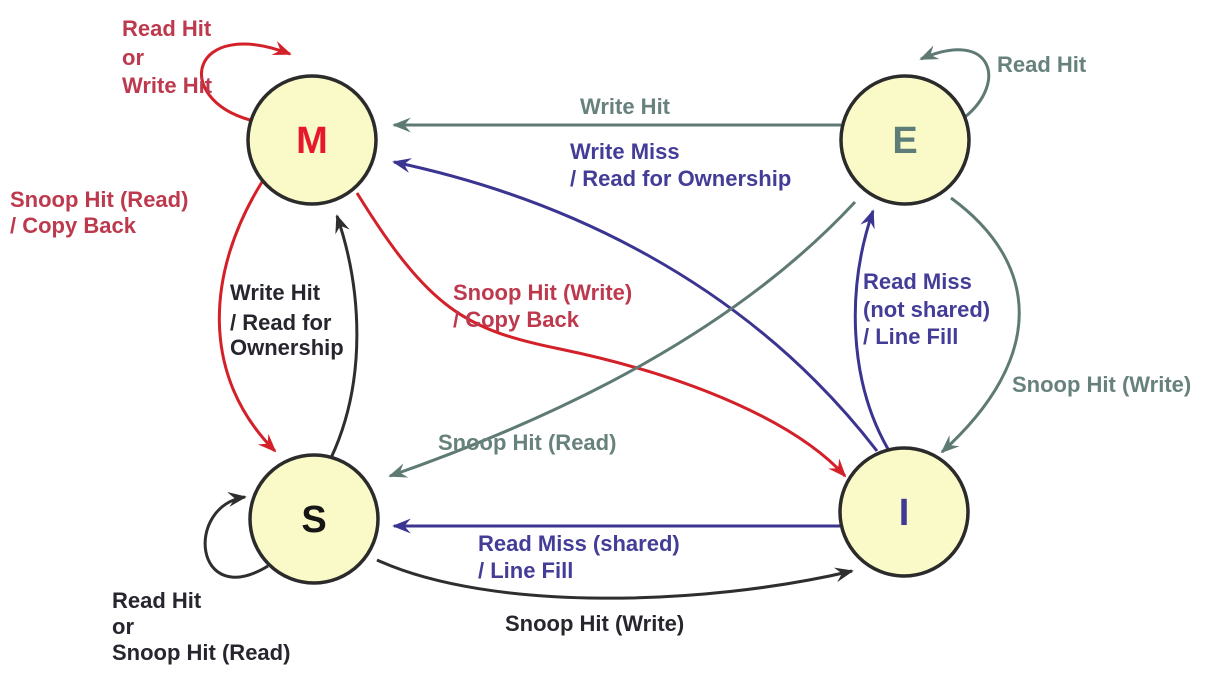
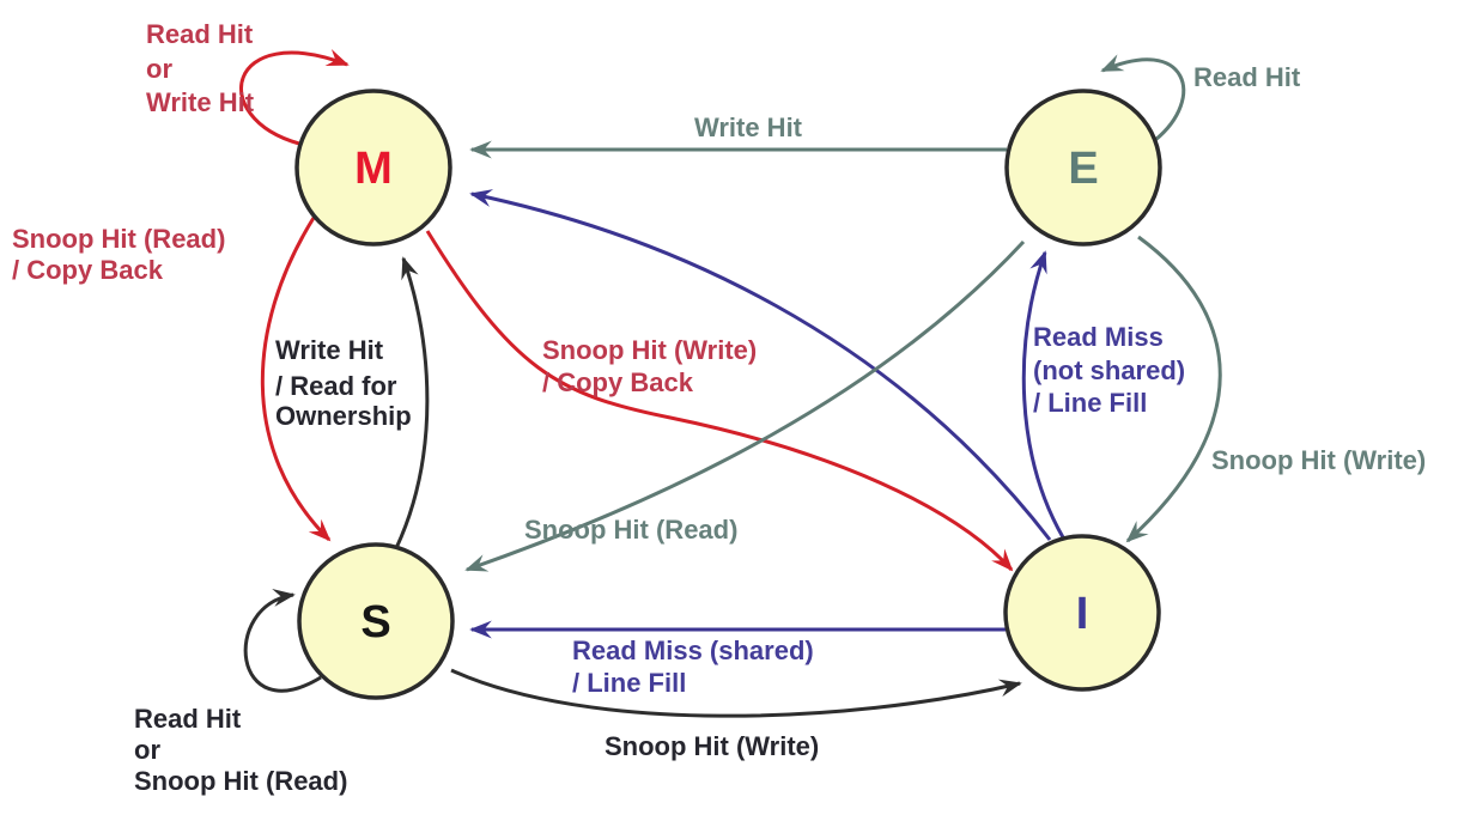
  M
  E
  S
  I
  Read Hit
  or
  Write Hit
  Write Hit
- Write Miss
- / Read for Ownership
  Read Hit
  Snoop Hit (Read)
  / Copy Back
  Write Hit
  / Read for
  Ownership
  Snoop Hit (Write)
  / Copy Back
  Read Miss
  (not shared)
  / Line Fill
  Snoop Hit (Write)
  Snoop Hit (Read)
  Read Miss (shared)
  / Line Fill
  Snoop Hit (Write)
  Read Hit
  or
  Snoop Hit (Read)
